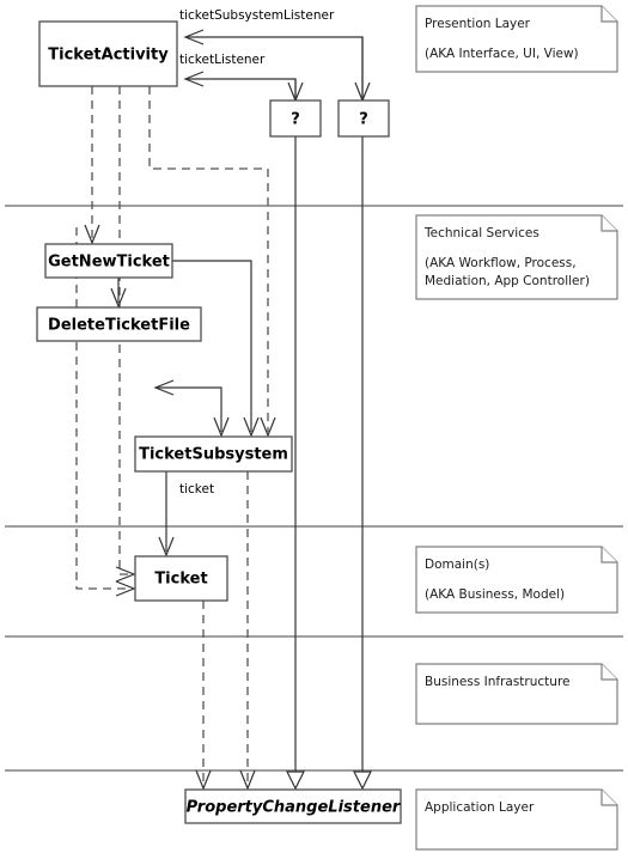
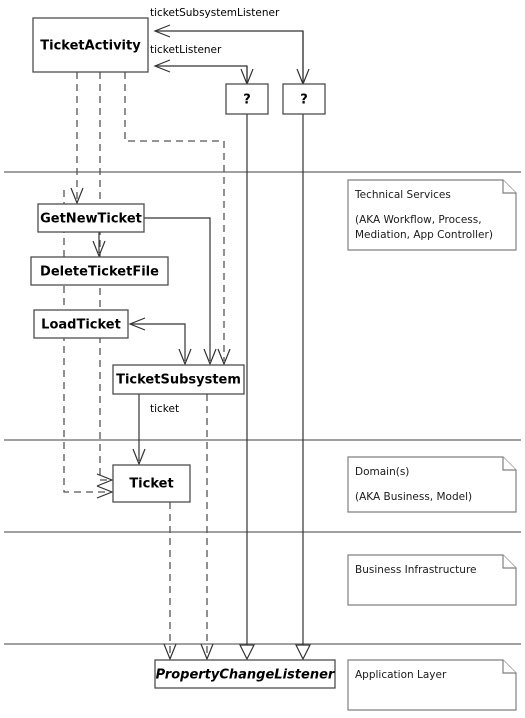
  TicketActivity
  ?
  ?
  GetNewTicket
  DeleteTicketFile
+ LoadTicket
  TicketSubsystem
  Ticket
  PropertyChangeListener
  ticketSubsystemListener
  ticketListener
  ticket
- Presention Layer
- (AKA Interface, UI, View)
  Technical Services
  (AKA Workflow, Process,
  Mediation, App Controller)
  Domain(s)
  (AKA Business, Model)
  Business Infrastructure
  Application Layer
